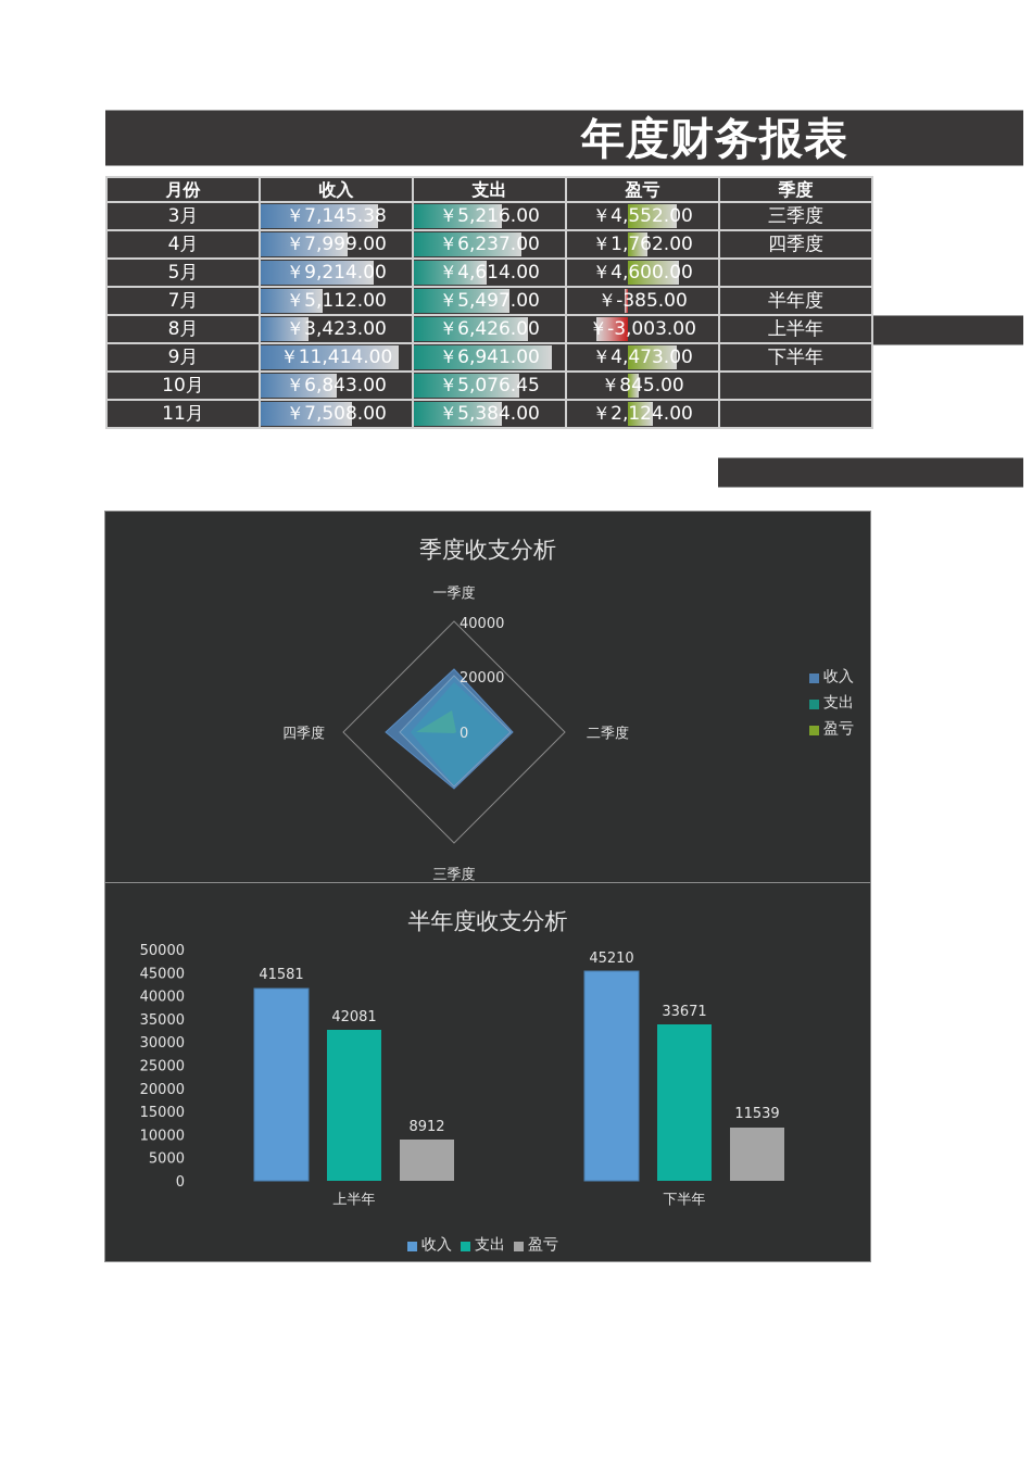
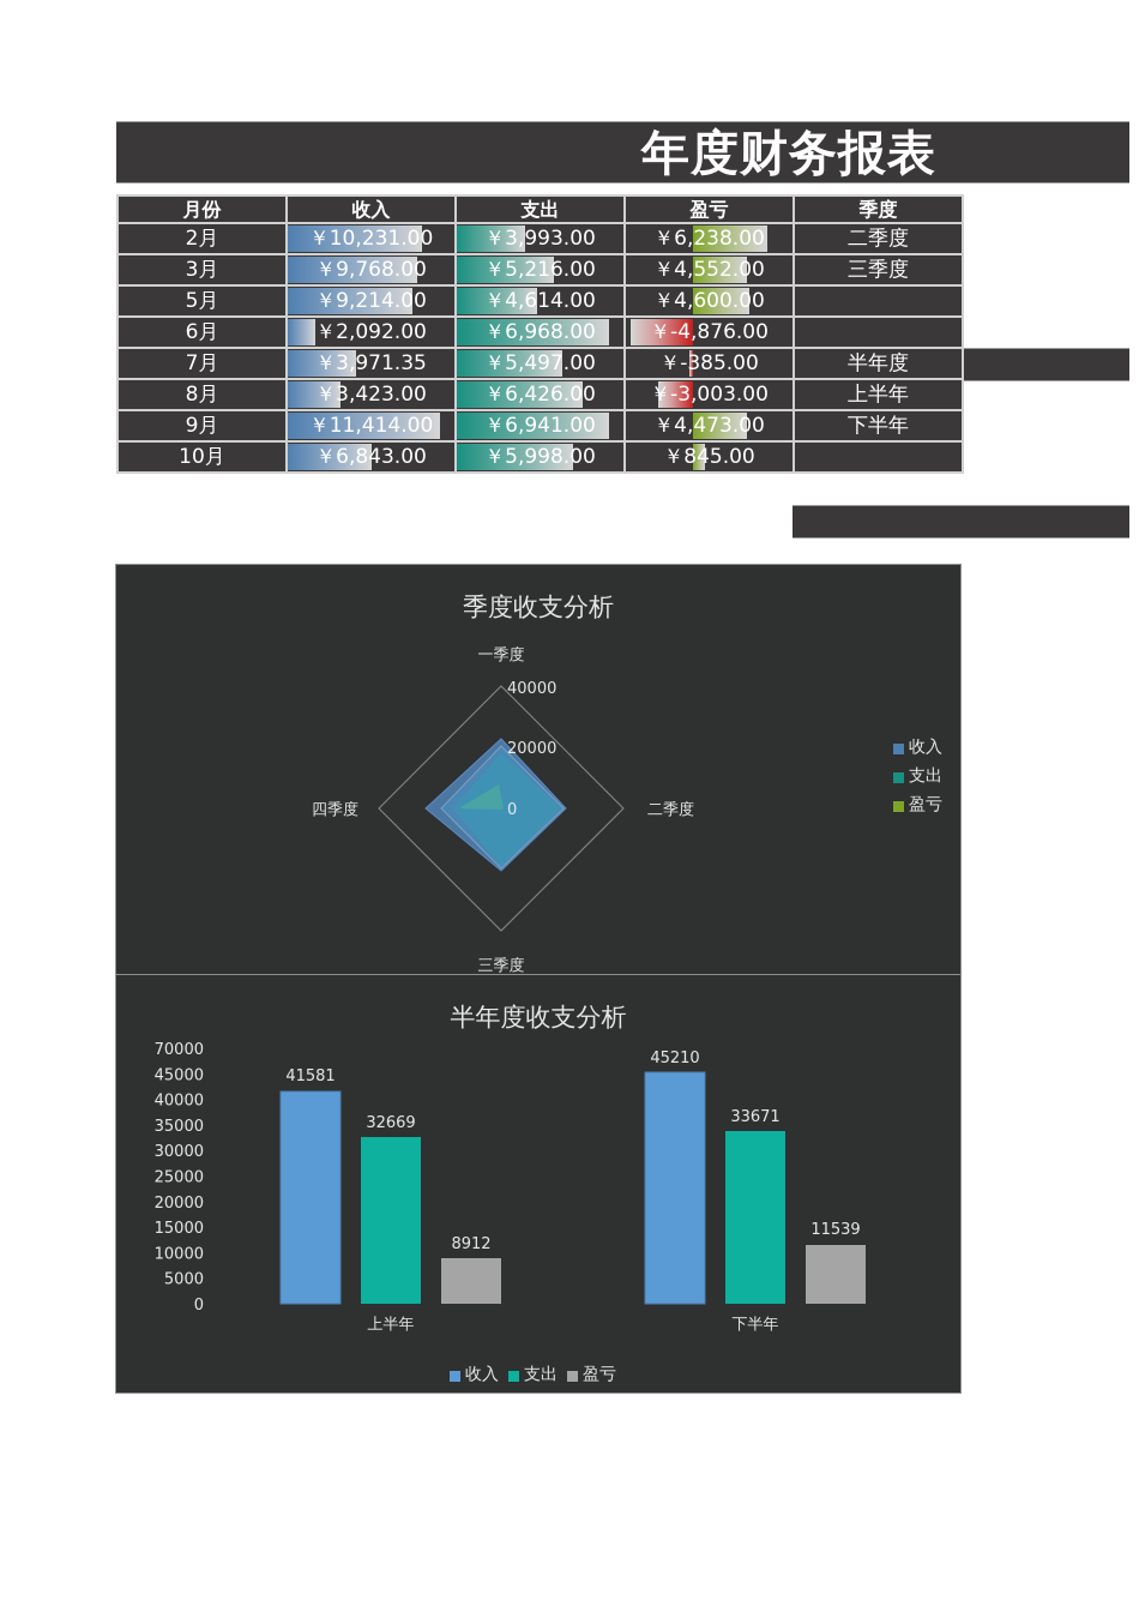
  年度财务报表
  月份	收入	支出	盈亏	季度
+ 2月	￥10,231.00	￥3,993.00	￥6,238.00	二季度
- 3月	￥7,145.38	￥5,216.00	￥4,552.00	三季度
+ 3月	￥9,768.00	￥5,216.00	￥4,552.00	三季度
- 4月	￥7,999.00	￥6,237.00	￥1,762.00	四季度
  5月	￥9,214.00	￥4,614.00	￥4,600.00
+ 6月	￥2,092.00	￥6,968.00	￥-4,876.00
- 7月	￥5,112.00	￥5,497.00	￥-385.00	半年度
+ 7月	￥3,971.35	￥5,497.00	￥-385.00	半年度
  8月	￥3,423.00	￥6,426.00	￥-3,003.00	上半年
  9月	￥11,414.00	￥6,941.00	￥4,473.00	下半年
- 10月	￥6,843.00	￥5,076.45	￥845.00
+ 10月	￥6,843.00	￥5,998.00	￥845.00
- 11月	￥7,508.00	￥5,384.00	￥2,124.00
  季度收支分析
  一季度
  二季度
  三季度
  四季度
  40000
  20000
  0
  收入
  支出
  盈亏
  半年度收支分析
- 50000
+ 70000
  45000
  40000
  35000
  30000
  25000
  20000
  15000
  10000
  5000
  0
  41581
- 42081
+ 32669
  8912
  45210
  33671
  11539
  上半年
  下半年
  收入
  支出
  盈亏
